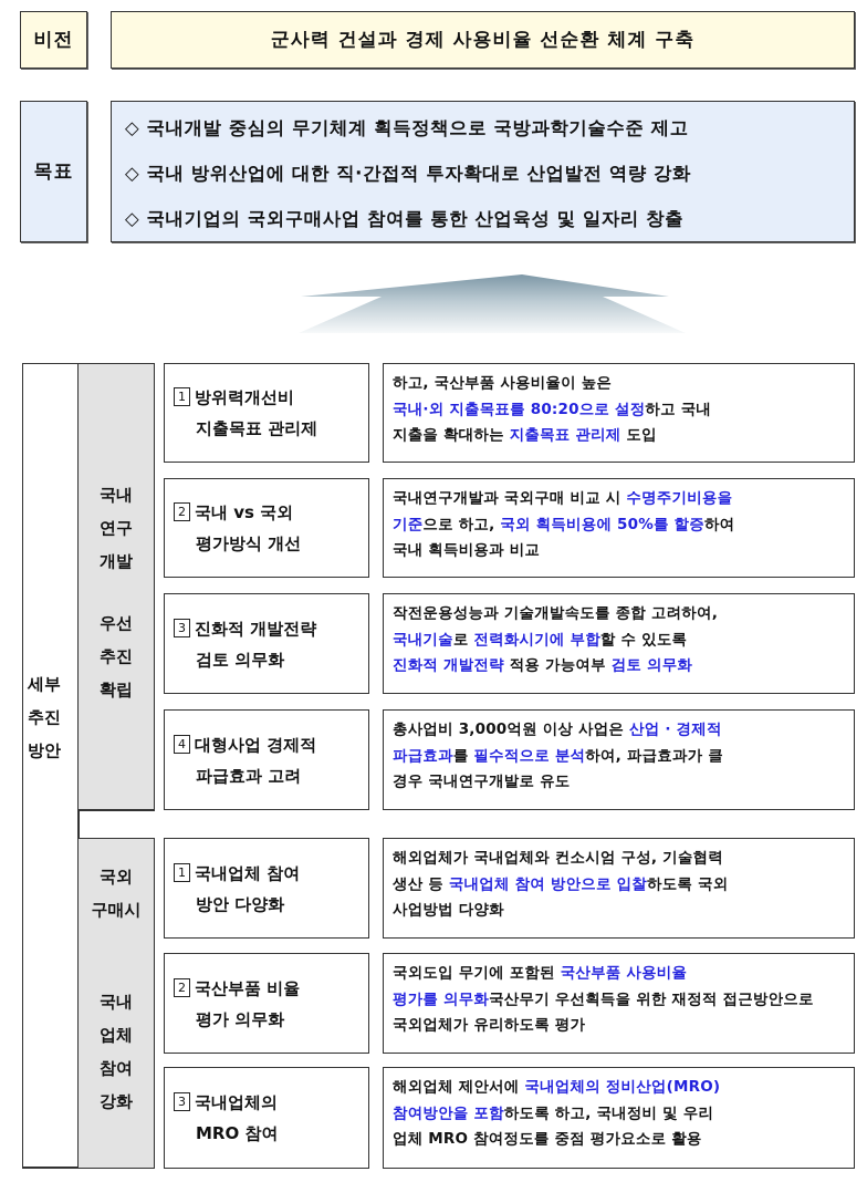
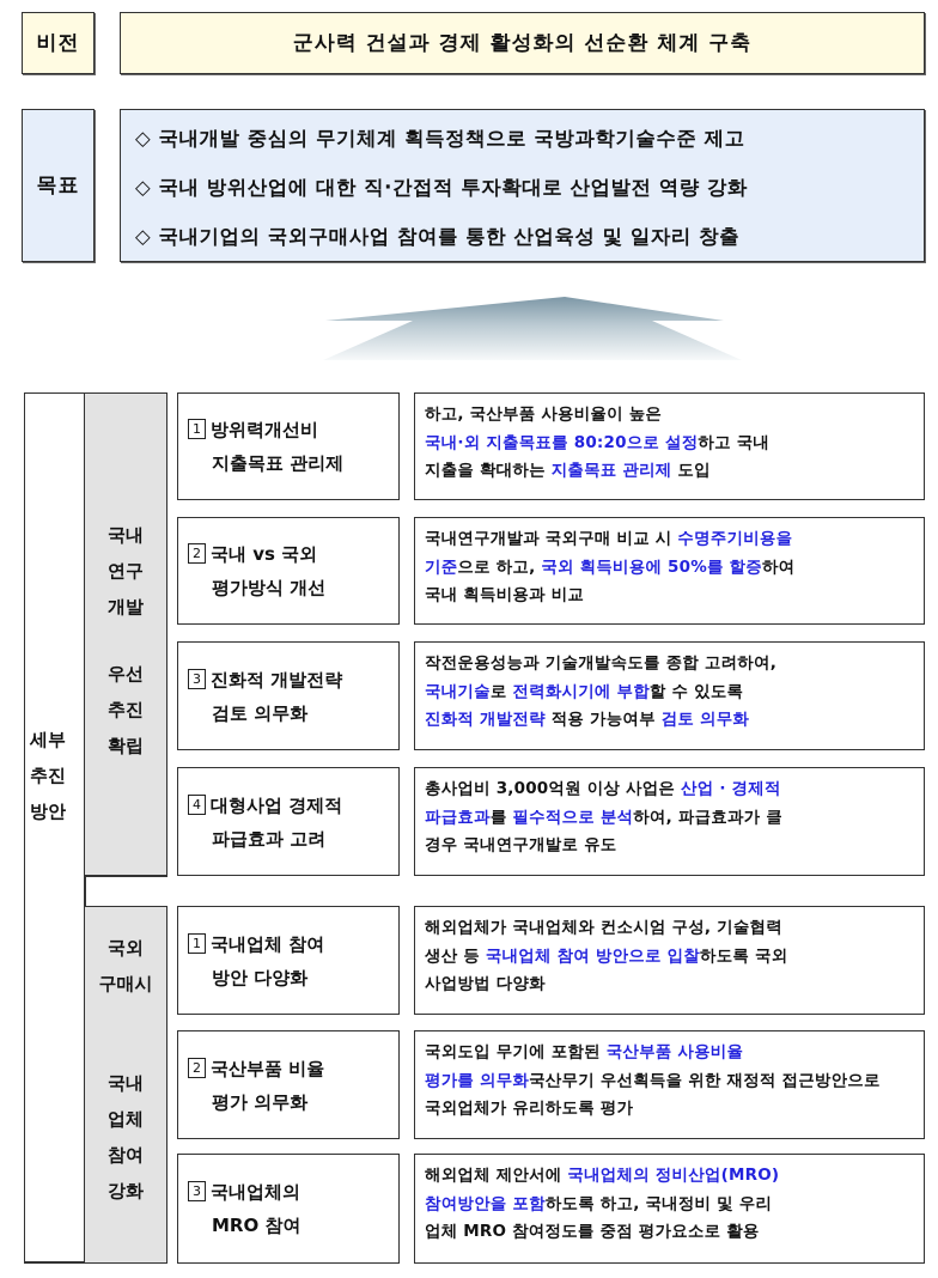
  비전
- 군사력 건설과 경제 사용비율 선순환 체계 구축
+ 군사력 건설과 경제 활성화의 선순환 체계 구축
  목표
  ◇ 국내개발 중심의 무기체계 획득정책으로 국방과학기술수준 제고
  ◇ 국내 방위산업에 대한 직·간접적 투자확대로 산업발전 역량 강화
  ◇ 국내기업의 국외구매사업 참여를 통한 산업육성 및 일자리 창출
  세부
  추진
  방안
  국내
  연구
  개발
  우선
  추진
  확립
  국외
  구매시
  국내
  업체
  참여
  강화
  1 방위력개선비
  지출목표 관리제
  하고, 국산부품 사용비율이 높은
  국내·외 지출목표를 80:20으로 설정하고 국내
  지출을 확대하는 지출목표 관리제 도입
  2 국내 vs 국외
  평가방식 개선
  국내연구개발과 국외구매 비교 시 수명주기비용을
  기준으로 하고, 국외 획득비용에 50%를 할증하여
  국내 획득비용과 비교
  3 진화적 개발전략
  검토 의무화
  작전운용성능과 기술개발속도를 종합 고려하여,
  국내기술로 전력화시기에 부합할 수 있도록
  진화적 개발전략 적용 가능여부 검토 의무화
  4 대형사업 경제적
  파급효과 고려
  총사업비 3,000억원 이상 사업은 산업 · 경제적
  파급효과를 필수적으로 분석하여, 파급효과가 클
  경우 국내연구개발로 유도
  1 국내업체 참여
  방안 다양화
  해외업체가 국내업체와 컨소시엄 구성, 기술협력
  생산 등 국내업체 참여 방안으로 입찰하도록 국외
  사업방법 다양화
  2 국산부품 비율
  평가 의무화
  국외도입 무기에 포함된 국산부품 사용비율
  평가를 의무화국산무기 우선획득을 위한 재정적 접근방안으로
  국외업체가 유리하도록 평가
  3 국내업체의
  MRO 참여
  해외업체 제안서에 국내업체의 정비산업(MRO)
  참여방안을 포함하도록 하고, 국내정비 및 우리
  업체 MRO 참여정도를 중점 평가요소로 활용
